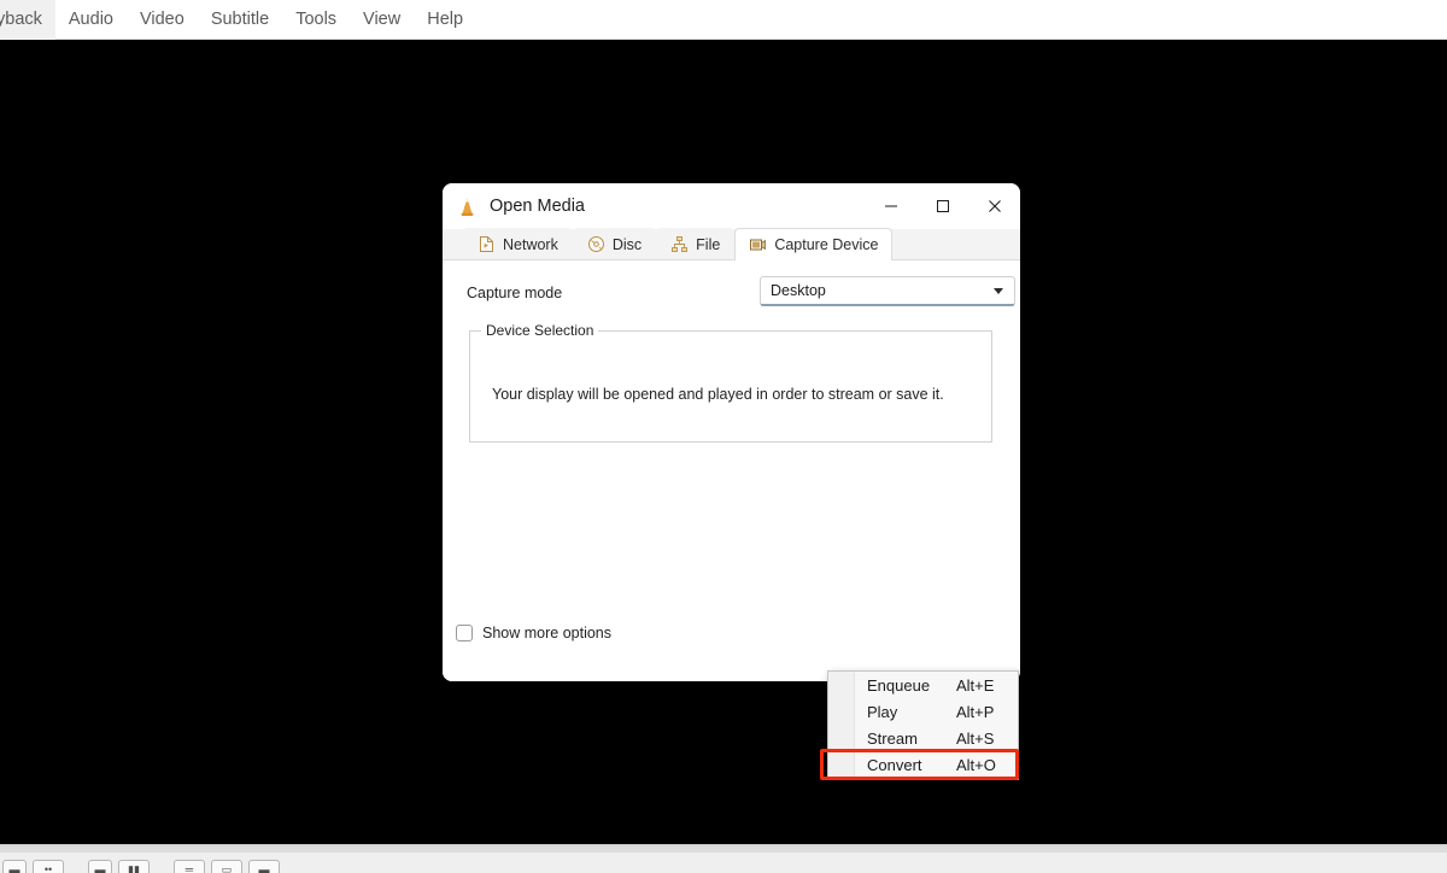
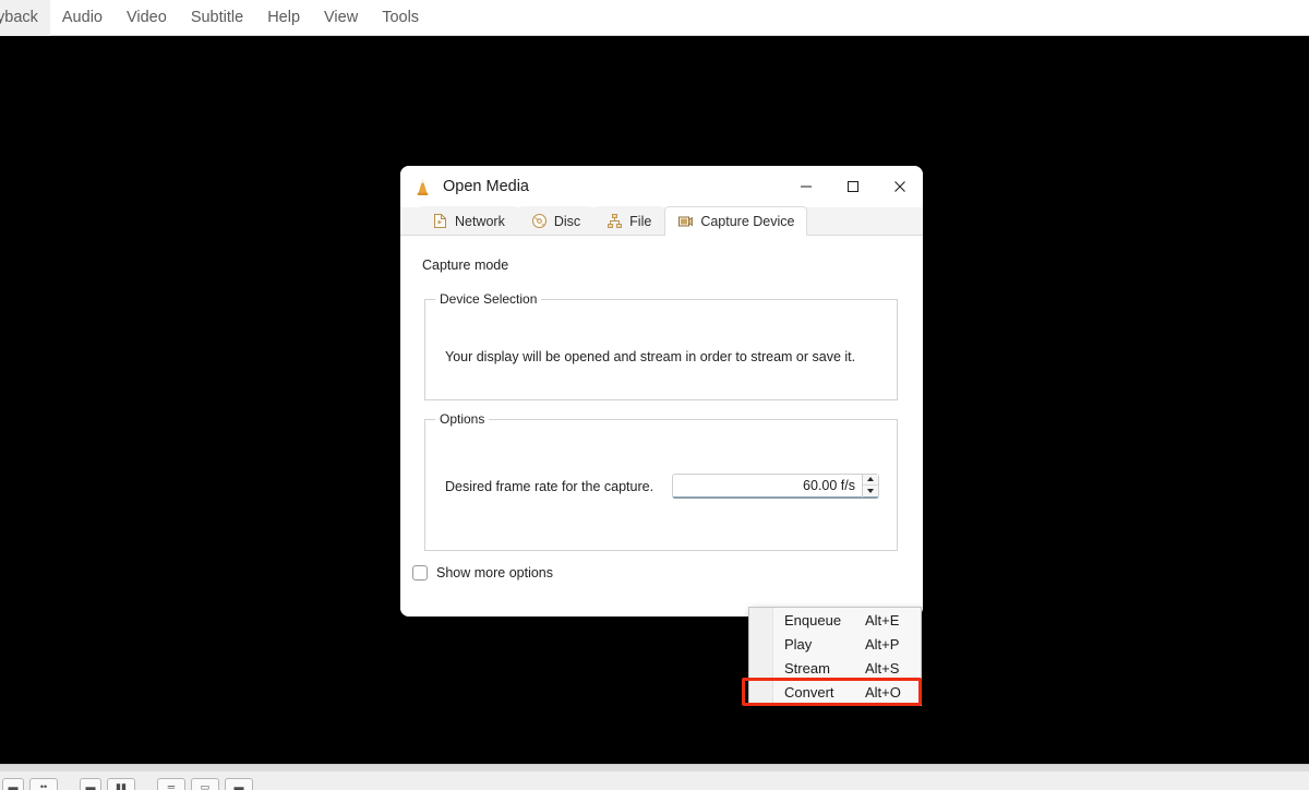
  yback
  Audio
  Video
  Subtitle
- Tools
+ Help
  View
- Help
+ Tools
  Open Media
  Network
  Disc
  File
  Capture Device
  Capture mode
- Desktop
  Device Selection
- Your display will be opened and played in order to stream or save it.
+ Your display will be opened and stream in order to stream or save it.
+ Options
+ Desired frame rate for the capture.
+ 60.00 f/s
  Show more options
  Enqueue
  Alt+E
  Play
  Alt+P
  Stream
  Alt+S
  Convert
  Alt+O
  ▬
  ••
  ▬
  ▮▮
  ═
  ▭
  ▬
